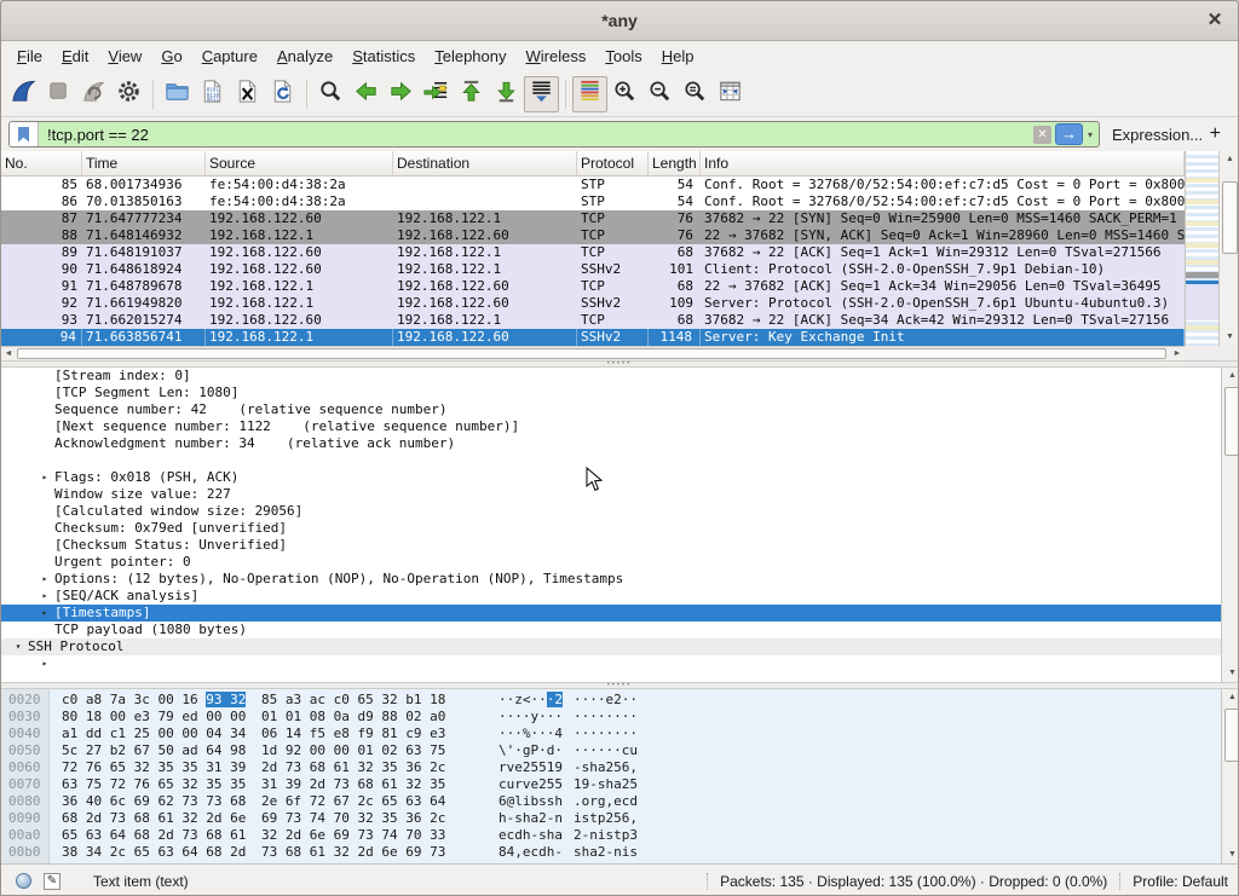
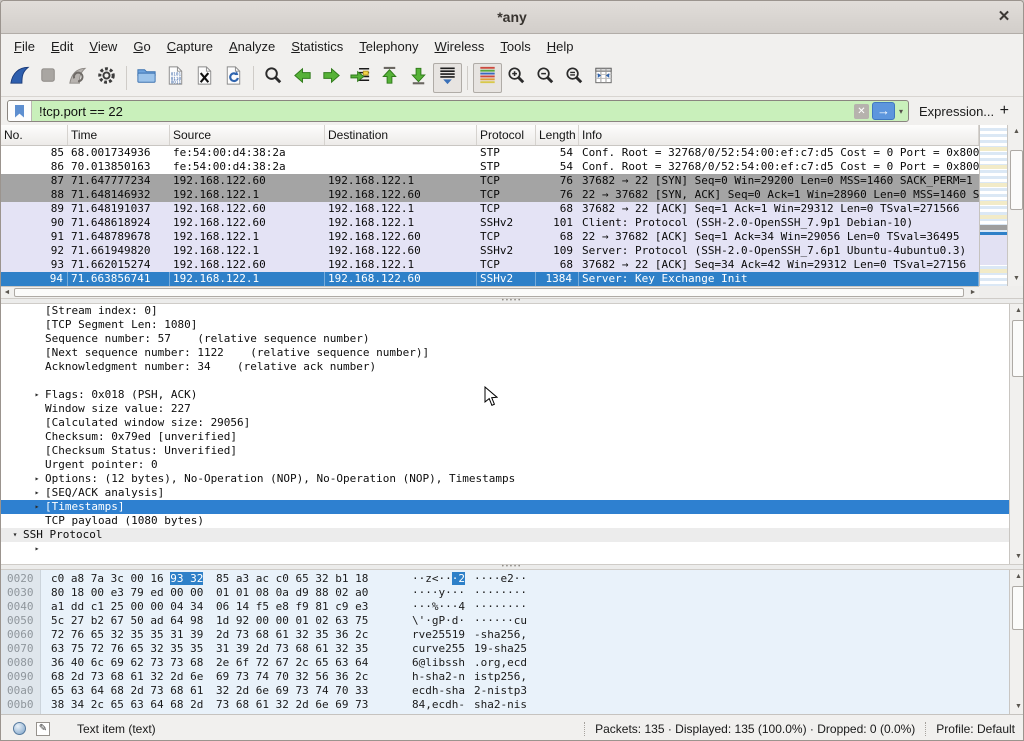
  *any
  ✕
  File
  Edit
  View
  Go
  Capture
  Analyze
  Statistics
  Telephony
  Wireless
  Tools
  Help
  !tcp.port == 22
  ✕
  →
  ▾
  Expression...
  +
  No.
  Time
  Source
  Destination
  Protocol
  Length
  Info
  85
  68.001734936
  fe:54:00:d4:38:2a
  STP
  54
  Conf. Root = 32768/0/52:54:00:ef:c7:d5 Cost = 0 Port = 0x800
  86
  70.013850163
  fe:54:00:d4:38:2a
  STP
  54
  Conf. Root = 32768/0/52:54:00:ef:c7:d5 Cost = 0 Port = 0x800
  87
  71.647777234
  192.168.122.60
  192.168.122.1
  TCP
  76
- 37682 → 22 [SYN] Seq=0 Win=25900 Len=0 MSS=1460 SACK_PERM=1
+ 37682 → 22 [SYN] Seq=0 Win=29200 Len=0 MSS=1460 SACK_PERM=1
  88
  71.648146932
  192.168.122.1
  192.168.122.60
  TCP
  76
  22 → 37682 [SYN, ACK] Seq=0 Ack=1 Win=28960 Len=0 MSS=1460 S
  89
  71.648191037
  192.168.122.60
  192.168.122.1
  TCP
  68
  37682 → 22 [ACK] Seq=1 Ack=1 Win=29312 Len=0 TSval=271566
  90
  71.648618924
  192.168.122.60
  192.168.122.1
  SSHv2
  101
  Client: Protocol (SSH-2.0-OpenSSH_7.9p1 Debian-10)
  91
  71.648789678
  192.168.122.1
  192.168.122.60
  TCP
  68
  22 → 37682 [ACK] Seq=1 Ack=34 Win=29056 Len=0 TSval=36495
  92
  71.661949820
  192.168.122.1
  192.168.122.60
  SSHv2
  109
  Server: Protocol (SSH-2.0-OpenSSH_7.6p1 Ubuntu-4ubuntu0.3)
  93
  71.662015274
  192.168.122.60
  192.168.122.1
  TCP
  68
  37682 → 22 [ACK] Seq=34 Ack=42 Win=29312 Len=0 TSval=27156
  94
  71.663856741
  192.168.122.1
  192.168.122.60
  SSHv2
- 1148
+ 1384
  Server: Key Exchange Init
  [Stream index: 0]
  [TCP Segment Len: 1080]
- Sequence number: 42 (relative sequence number)
+ Sequence number: 57 (relative sequence number)
  [Next sequence number: 1122 (relative sequence number)]
  Acknowledgment number: 34 (relative ack number)
  ▸
  Flags: 0x018 (PSH, ACK)
  Window size value: 227
  [Calculated window size: 29056]
  Checksum: 0x79ed [unverified]
  [Checksum Status: Unverified]
  Urgent pointer: 0
  ▸
  Options: (12 bytes), No-Operation (NOP), No-Operation (NOP), Timestamps
  ▸
  [SEQ/ACK analysis]
  ▸
  [Timestamps]
  TCP payload (1080 bytes)
  ▾
  SSH Protocol
  ▸
  0020
  c0 a8 7a 3c 00 16 93 32
  85 a3 ac c0 65 32 b1 18
  ··z<···2
  ····e2··
  0030
  80 18 00 e3 79 ed 00 00
  01 01 08 0a d9 88 02 a0
  ····y···
  ········
  0040
  a1 dd c1 25 00 00 04 34
  06 14 f5 e8 f9 81 c9 e3
  ···%···4
  ········
  0050
  5c 27 b2 67 50 ad 64 98
  1d 92 00 00 01 02 63 75
  \'·gP·d·
  ······cu
  0060
  72 76 65 32 35 35 31 39
  2d 73 68 61 32 35 36 2c
  rve25519
  -sha256,
  0070
  63 75 72 76 65 32 35 35
  31 39 2d 73 68 61 32 35
  curve255
  19-sha25
  0080
  36 40 6c 69 62 73 73 68
  2e 6f 72 67 2c 65 63 64
  6@libssh
  .org,ecd
  0090
  68 2d 73 68 61 32 2d 6e
- 69 73 74 70 32 35 36 2c
+ 69 73 74 70 32 56 36 2c
  h-sha2-n
  istp256,
  00a0
  65 63 64 68 2d 73 68 61
  32 2d 6e 69 73 74 70 33
  ecdh-sha
  2-nistp3
  00b0
  38 34 2c 65 63 64 68 2d
  73 68 61 32 2d 6e 69 73
  84,ecdh-
  sha2-nis
  ✎
  Text item (text)
  Packets: 135 · Displayed: 135 (100.0%) · Dropped: 0 (0.0%)
  Profile: Default
